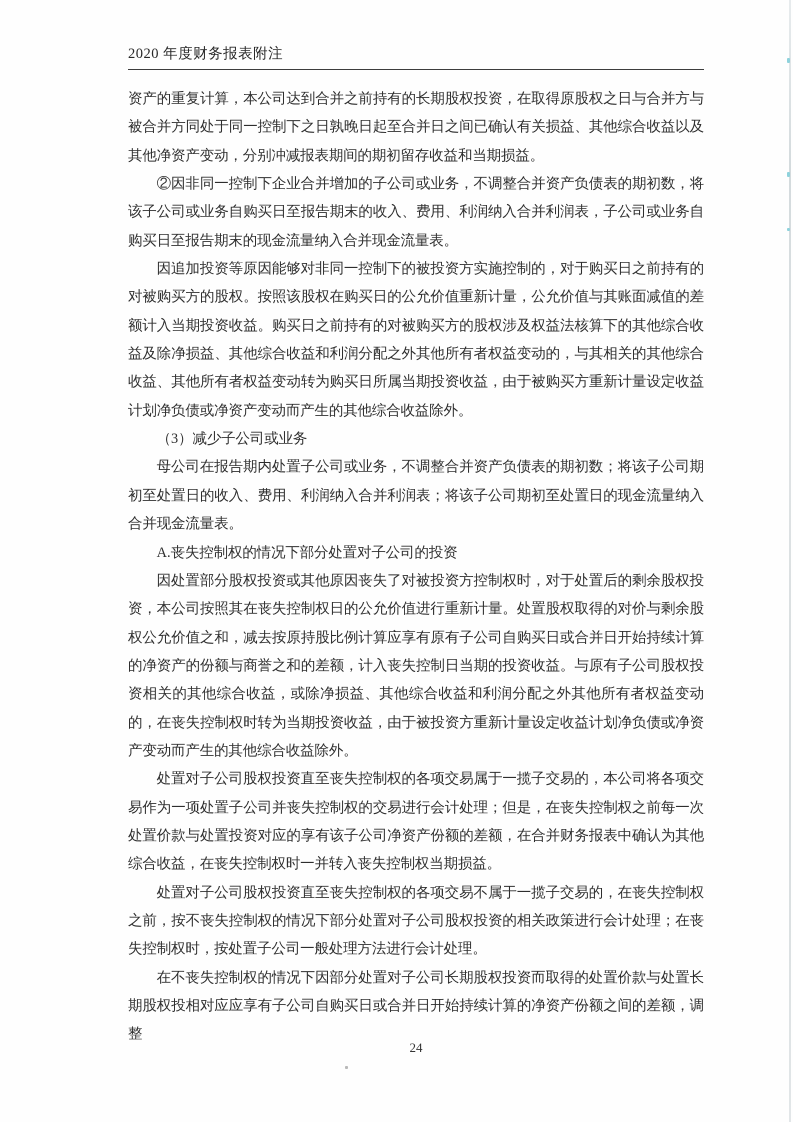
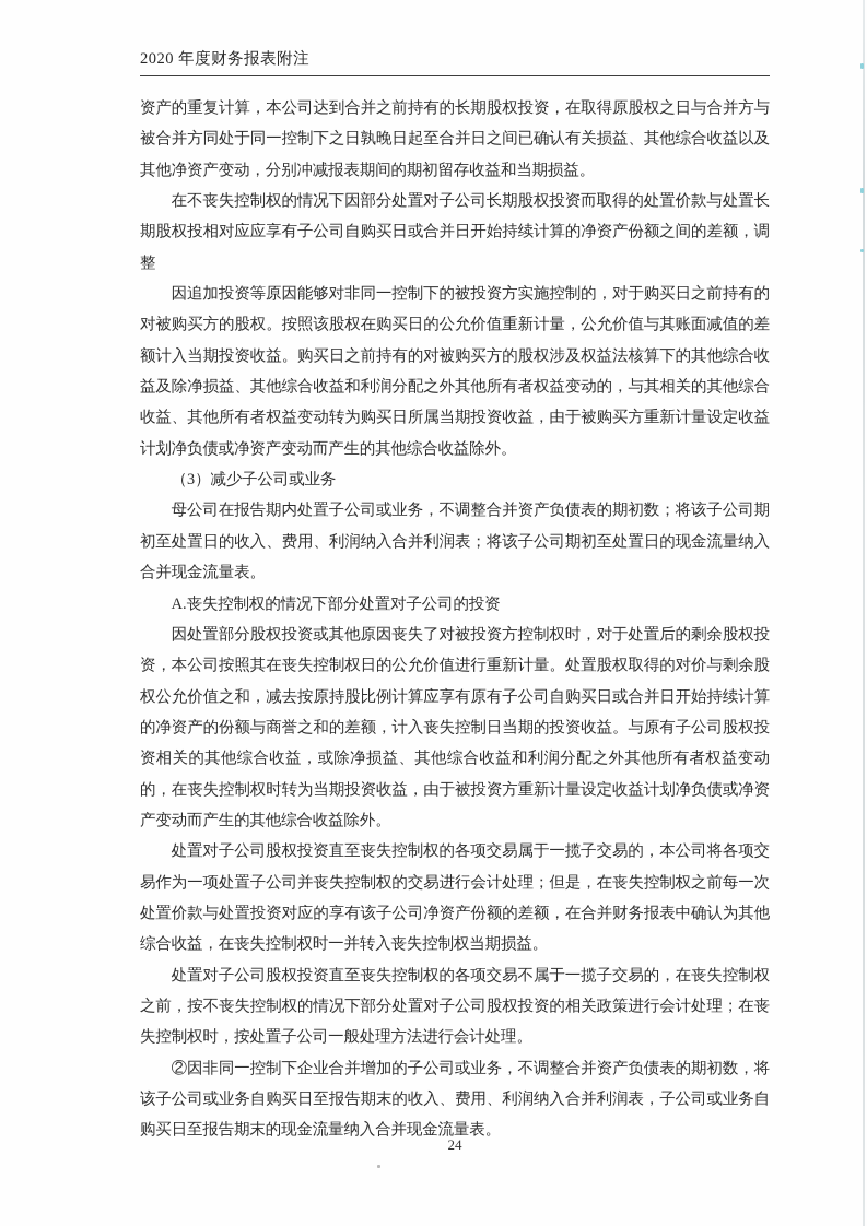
  2020 年度财务报表附注
  资产的重复计算，本公司达到合并之前持有的长期股权投资，在取得原股权之日与合并方与被合并方同处于同一控制下之日孰晚日起至合并日之间已确认有关损益、其他综合收益以及其他净资产变动，分别冲减报表期间的期初留存收益和当期损益。
- ②因非同一控制下企业合并增加的子公司或业务，不调整合并资产负债表的期初数，将该子公司或业务自购买日至报告期末的收入、费用、利润纳入合并利润表，子公司或业务自购买日至报告期末的现金流量纳入合并现金流量表。
+ 在不丧失控制权的情况下因部分处置对子公司长期股权投资而取得的处置价款与处置长期股权投相对应应享有子公司自购买日或合并日开始持续计算的净资产份额之间的差额，调整
  因追加投资等原因能够对非同一控制下的被投资方实施控制的，对于购买日之前持有的对被购买方的股权。按照该股权在购买日的公允价值重新计量，公允价值与其账面减值的差额计入当期投资收益。购买日之前持有的对被购买方的股权涉及权益法核算下的其他综合收益及除净损益、其他综合收益和利润分配之外其他所有者权益变动的，与其相关的其他综合收益、其他所有者权益变动转为购买日所属当期投资收益，由于被购买方重新计量设定收益计划净负债或净资产变动而产生的其他综合收益除外。
  （3）减少子公司或业务
  母公司在报告期内处置子公司或业务，不调整合并资产负债表的期初数；将该子公司期初至处置日的收入、费用、利润纳入合并利润表；将该子公司期初至处置日的现金流量纳入合并现金流量表。
  A.丧失控制权的情况下部分处置对子公司的投资
  因处置部分股权投资或其他原因丧失了对被投资方控制权时，对于处置后的剩余股权投资，本公司按照其在丧失控制权日的公允价值进行重新计量。处置股权取得的对价与剩余股权公允价值之和，减去按原持股比例计算应享有原有子公司自购买日或合并日开始持续计算的净资产的份额与商誉之和的差额，计入丧失控制日当期的投资收益。与原有子公司股权投资相关的其他综合收益，或除净损益、其他综合收益和利润分配之外其他所有者权益变动的，在丧失控制权时转为当期投资收益，由于被投资方重新计量设定收益计划净负债或净资产变动而产生的其他综合收益除外。
  处置对子公司股权投资直至丧失控制权的各项交易属于一揽子交易的，本公司将各项交易作为一项处置子公司并丧失控制权的交易进行会计处理；但是，在丧失控制权之前每一次处置价款与处置投资对应的享有该子公司净资产份额的差额，在合并财务报表中确认为其他综合收益，在丧失控制权时一并转入丧失控制权当期损益。
  处置对子公司股权投资直至丧失控制权的各项交易不属于一揽子交易的，在丧失控制权之前，按不丧失控制权的情况下部分处置对子公司股权投资的相关政策进行会计处理；在丧失控制权时，按处置子公司一般处理方法进行会计处理。
- 在不丧失控制权的情况下因部分处置对子公司长期股权投资而取得的处置价款与处置长期股权投相对应应享有子公司自购买日或合并日开始持续计算的净资产份额之间的差额，调整
+ ②因非同一控制下企业合并增加的子公司或业务，不调整合并资产负债表的期初数，将该子公司或业务自购买日至报告期末的收入、费用、利润纳入合并利润表，子公司或业务自购买日至报告期末的现金流量纳入合并现金流量表。
  24
